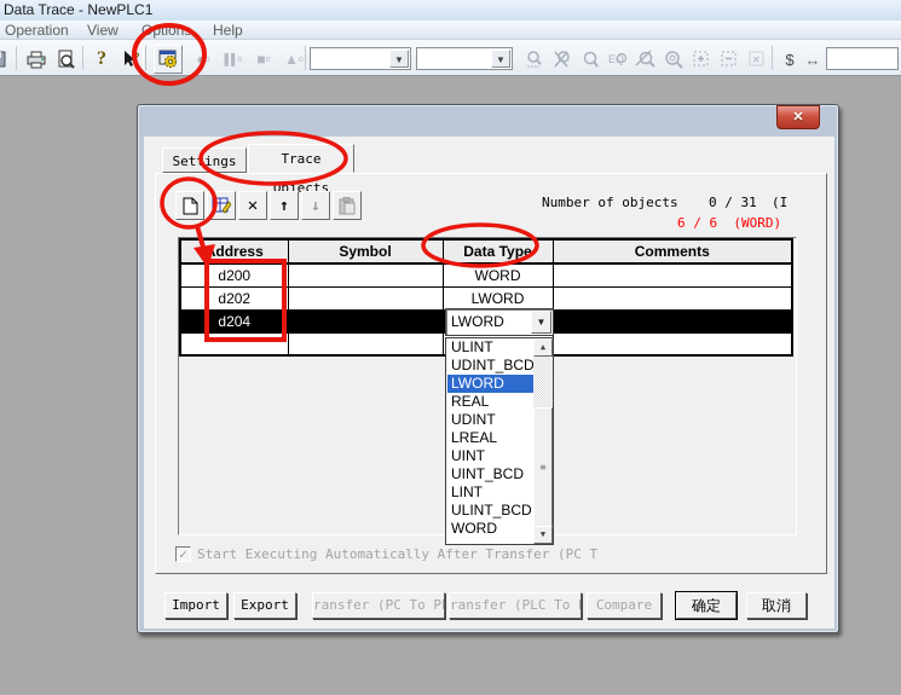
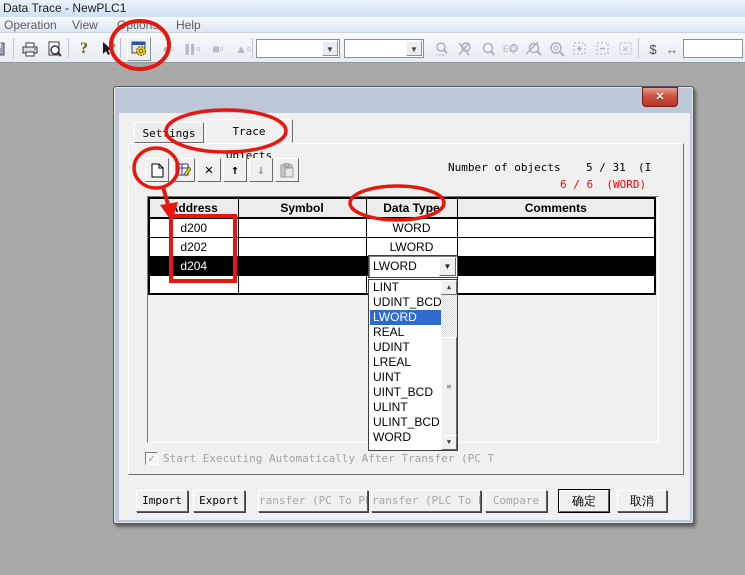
  Data Trace - NewPLC1
  Operation
  View
  ption
  Help
  ?
  ●
  ▌▌
  ■
  ▲
  ▼
  ▼
  EQ
  ✕
  $
  ↔
  ✕
  Setings
  Trace Objects
  ✕
  ↑
  ↓
  Number of objects
- 0 / 31
+ 5 / 31
  (I
  6 / 6 (WORD)
  ddress	Symbol	Data Type	Comments
  d200		WORD
  d202		LWORD
  d204
  LWORD
  ▼
- ULINT
+ LINT
  UDINT_BCD
  LWORD
  REAL
  UDINT
  LREAL
  UINT
  UINT_BCD
- LINT
+ ULINT
  ULINT_BCD
  WORD
  ▲
  ≡
  ▼
  ✓
  Start Executing Automatically After Transfer (PC T
  Import
  Export
  ransfer (PC To P
  ransfer (PLC To
  Compare
  确定
  取消
